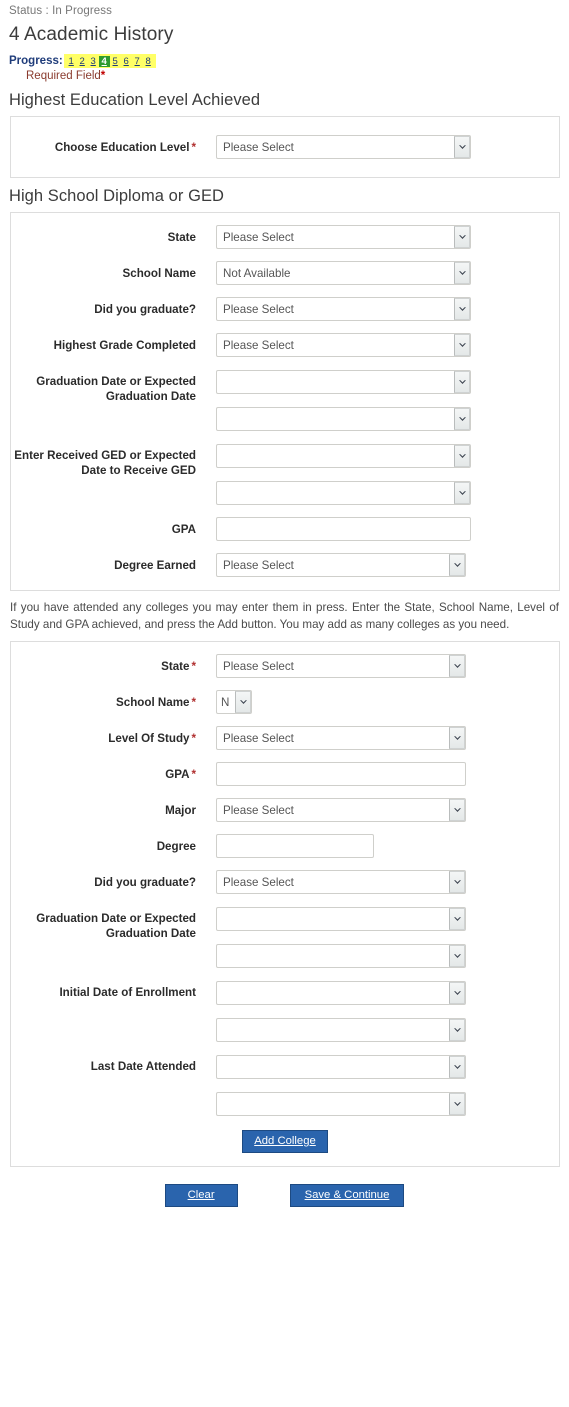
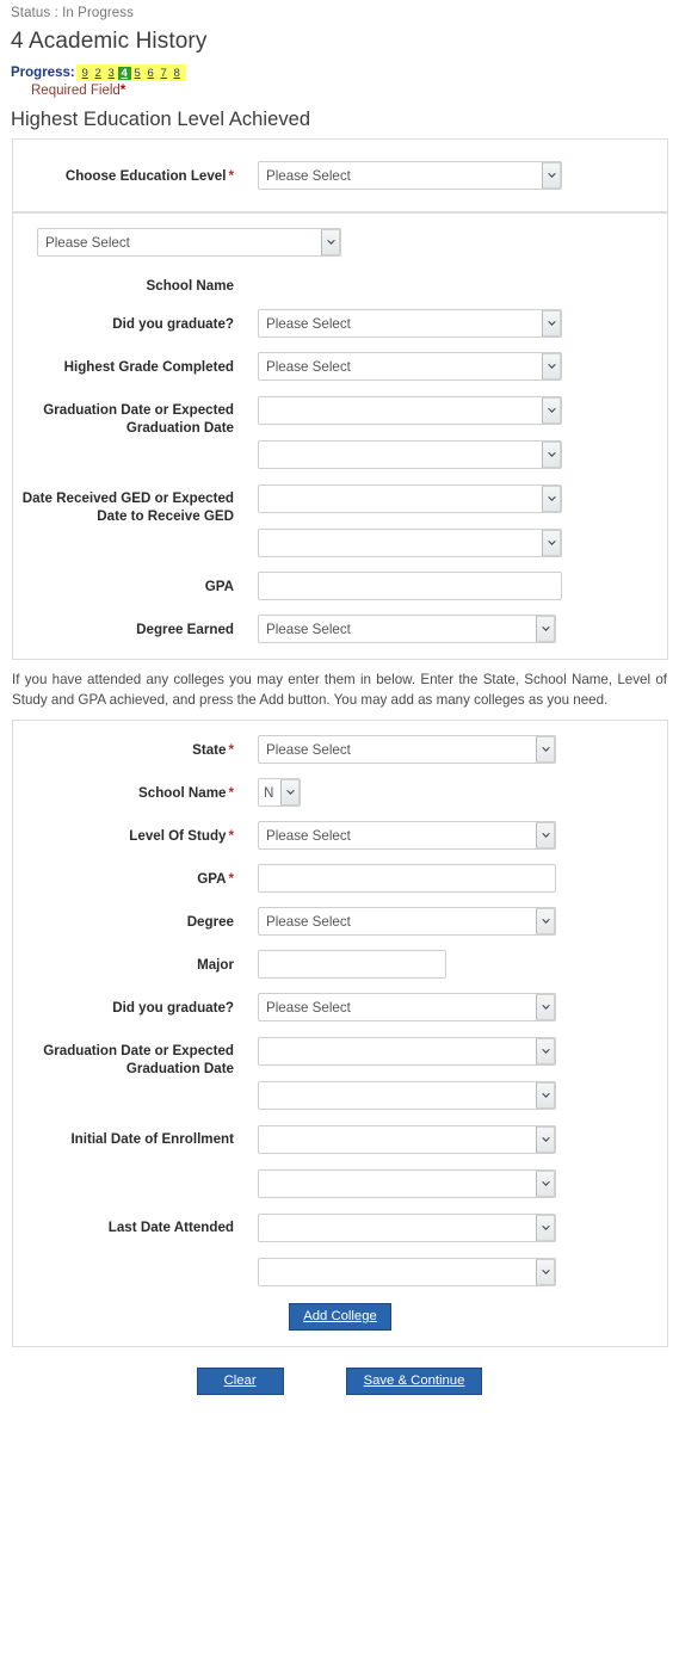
  Status : In Progress
  4 Academic History
  Progress:
- 1
+ 9
  2
  3
  4
  5
  6
  7
  8
  Required Field*
  Highest Education Level Achieved
  Choose Education Level *
  Please Select
- High School Diploma or GED
- State
  Please Select
  School Name
- Not Available
  Did you graduate?
  Please Select
  Highest Grade Completed
  Please Select
  Graduation Date or Expected Graduation Date
- Enter Received GED or Expected Date to Receive GED
+ Date Received GED or Expected Date to Receive GED
  GPA
  Degree Earned
  Please Select
- If you have attended any colleges you may enter them in press. Enter the State, School Name, Level of Study and GPA achieved, and press the Add button. You may add as many colleges as you need.
+ If you have attended any colleges you may enter them in below. Enter the State, School Name, Level of Study and GPA achieved, and press the Add button. You may add as many colleges as you need.
  State *
  Please Select
  School Name *
  N
  Level Of Study *
  Please Select
  GPA *
- Major
+ Degree
  Please Select
- Degree
+ Major
  Did you graduate?
  Please Select
  Graduation Date or Expected Graduation Date
  Initial Date of Enrollment
  Last Date Attended
  Add College
  Clear
  Save & Continue
